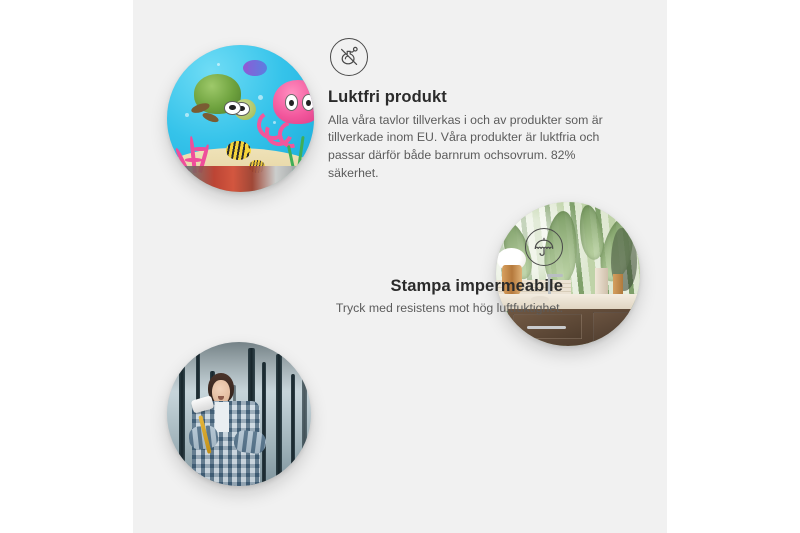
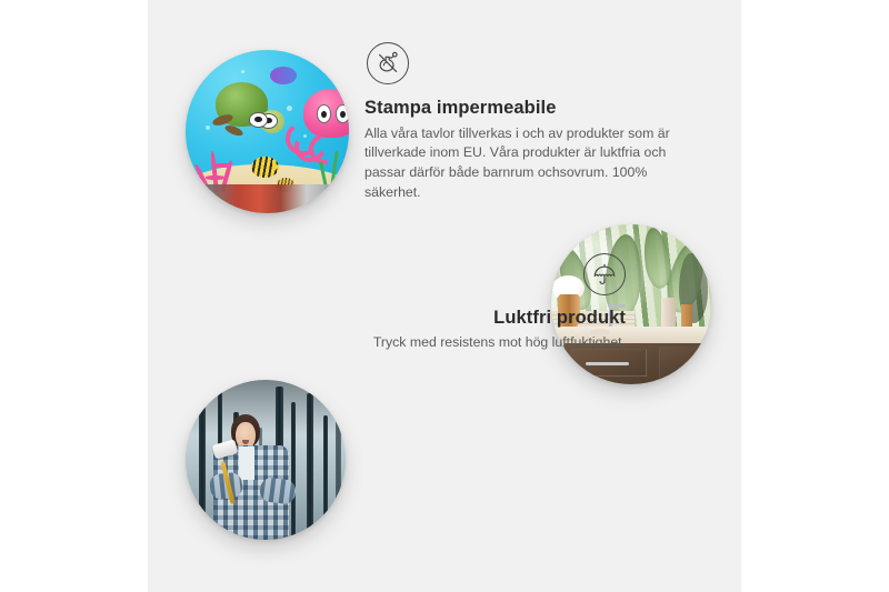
- Luktfri produkt
+ Stampa impermeabile
- Alla våra tavlor tillverkas i och av produkter som är tillverkade inom EU. Våra produkter är luktfria och passar därför både barnrum ochsovrum. 82% säkerhet.
+ Alla våra tavlor tillverkas i och av produkter som är tillverkade inom EU. Våra produkter är luktfria och passar därför både barnrum ochsovrum. 100% säkerhet.
- Stampa impermeabile
+ Luktfri produkt
  Tryck med resistens mot hög luftfuktighet.
